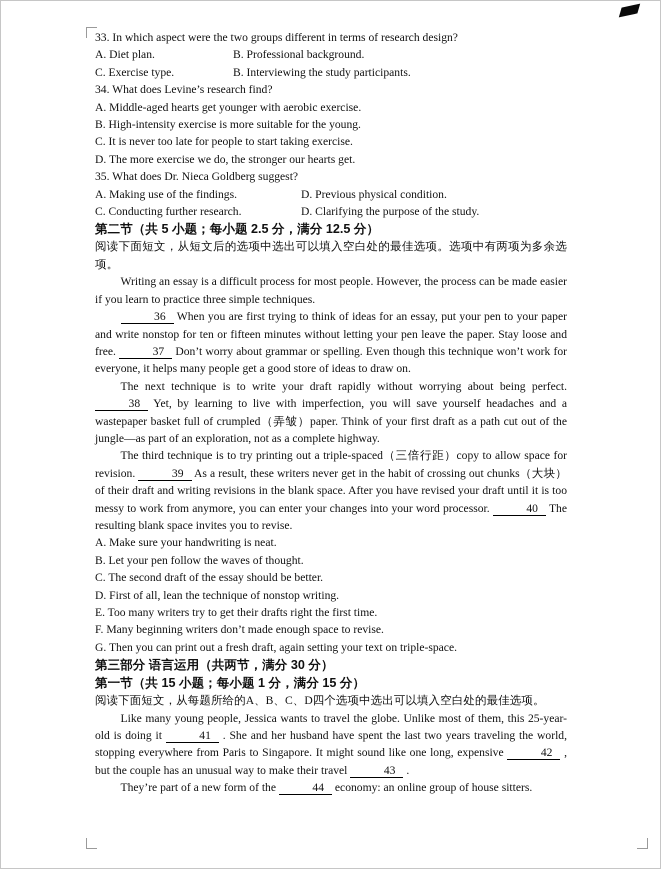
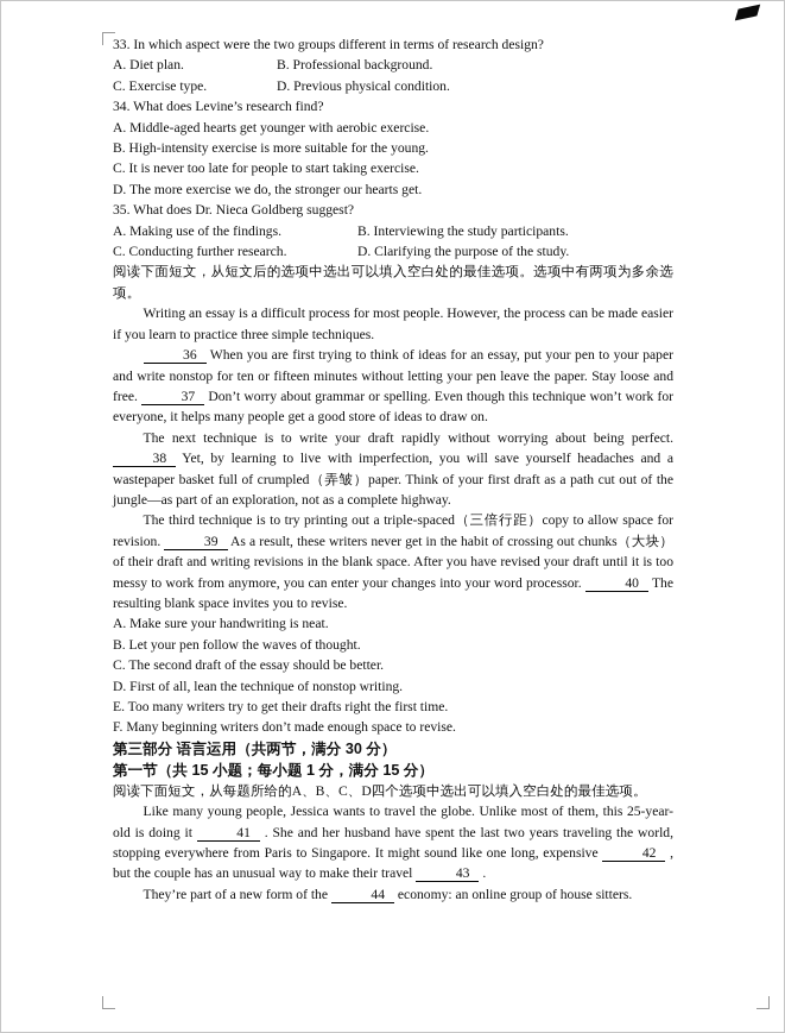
  33. In which aspect were the two groups different in terms of research design?
  A. Diet plan. B. Professional background.
- C. Exercise type. B. Interviewing the study participants.
+ C. Exercise type. D. Previous physical condition.
  34. What does Levine’s research find?
  A. Middle-aged hearts get younger with aerobic exercise.
  B. High-intensity exercise is more suitable for the young.
  C. It is never too late for people to start taking exercise.
  D. The more exercise we do, the stronger our hearts get.
  35. What does Dr. Nieca Goldberg suggest?
- A. Making use of the findings. D. Previous physical condition.
+ A. Making use of the findings. B. Interviewing the study participants.
  C. Conducting further research. D. Clarifying the purpose of the study.
- 第二节（共 5 小题；每小题 2.5 分，满分 12.5 分）
  阅读下面短文，从短文后的选项中选出可以填入空白处的最佳选项。选项中有两项为多余选项。
  Writing an essay is a difficult process for most people. However, the process can be made easier if you learn to practice three simple techniques.
  36 When you are first trying to think of ideas for an essay, put your pen to your paper and write nonstop for ten or fifteen minutes without letting your pen leave the paper. Stay loose and free. 37 Don’t worry about grammar or spelling. Even though this technique won’t work for everyone, it helps many people get a good store of ideas to draw on.
  The next technique is to write your draft rapidly without worrying about being perfect. 38 Yet, by learning to live with imperfection, you will save yourself headaches and a wastepaper basket full of crumpled（弄皱）paper. Think of your first draft as a path cut out of the jungle—as part of an exploration, not as a complete highway.
  The third technique is to try printing out a triple-spaced（三倍行距）copy to allow space for revision. 39 As a result, these writers never get in the habit of crossing out chunks（大块）of their draft and writing revisions in the blank space. After you have revised your draft until it is too messy to work from anymore, you can enter your changes into your word processor. 40 The resulting blank space invites you to revise.
  A. Make sure your handwriting is neat.
  B. Let your pen follow the waves of thought.
  C. The second draft of the essay should be better.
  D. First of all, lean the technique of nonstop writing.
  E. Too many writers try to get their drafts right the first time.
  F. Many beginning writers don’t made enough space to revise.
- G. Then you can print out a fresh draft, again setting your text on triple-space.
  第三部分 语言运用（共两节，满分 30 分）
  第一节（共 15 小题；每小题 1 分，满分 15 分）
  阅读下面短文，从每题所给的A、B、C、D四个选项中选出可以填入空白处的最佳选项。
  Like many young people, Jessica wants to travel the globe. Unlike most of them, this 25-year-old is doing it 41 . She and her husband have spent the last two years traveling the world, stopping everywhere from Paris to Singapore. It might sound like one long, expensive 42 , but the couple has an unusual way to make their travel 43 .
  They’re part of a new form of the 44 economy: an online group of house sitters.
